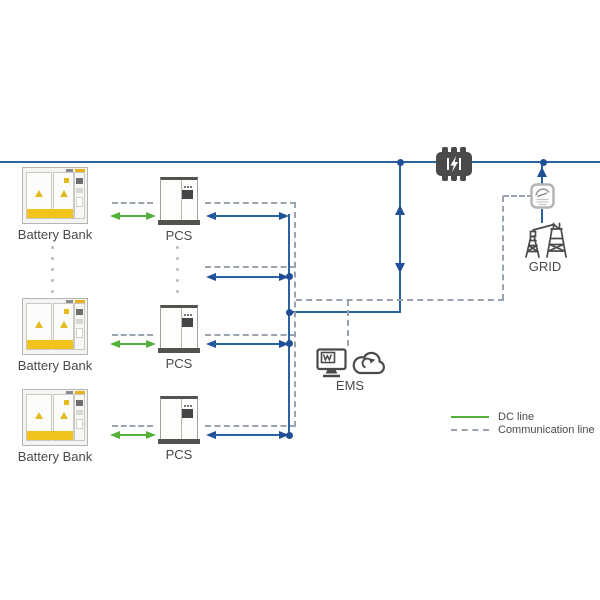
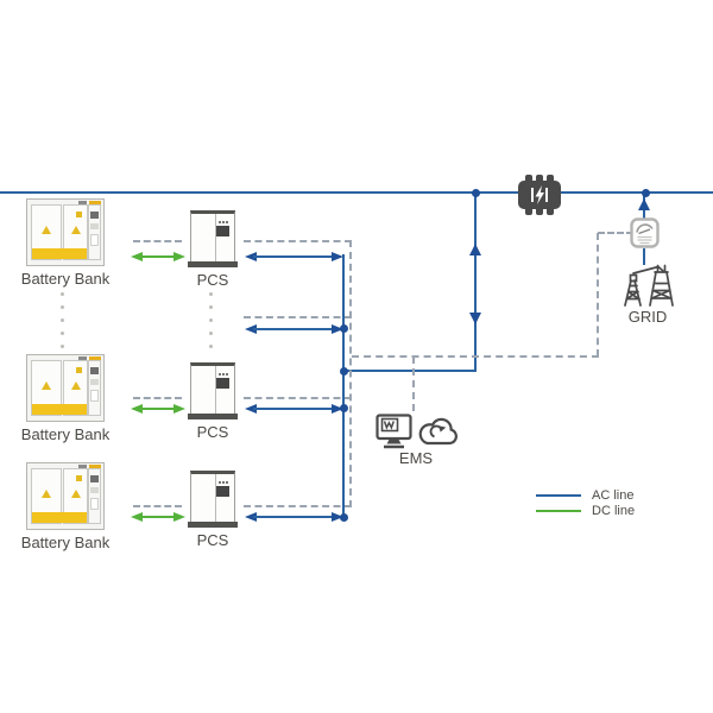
  Battery Bank
  PCS
  Battery Bank
  PCS
  Battery Bank
  PCS
  GRID
  EMS
+ AC line
  DC line
- Communication line
